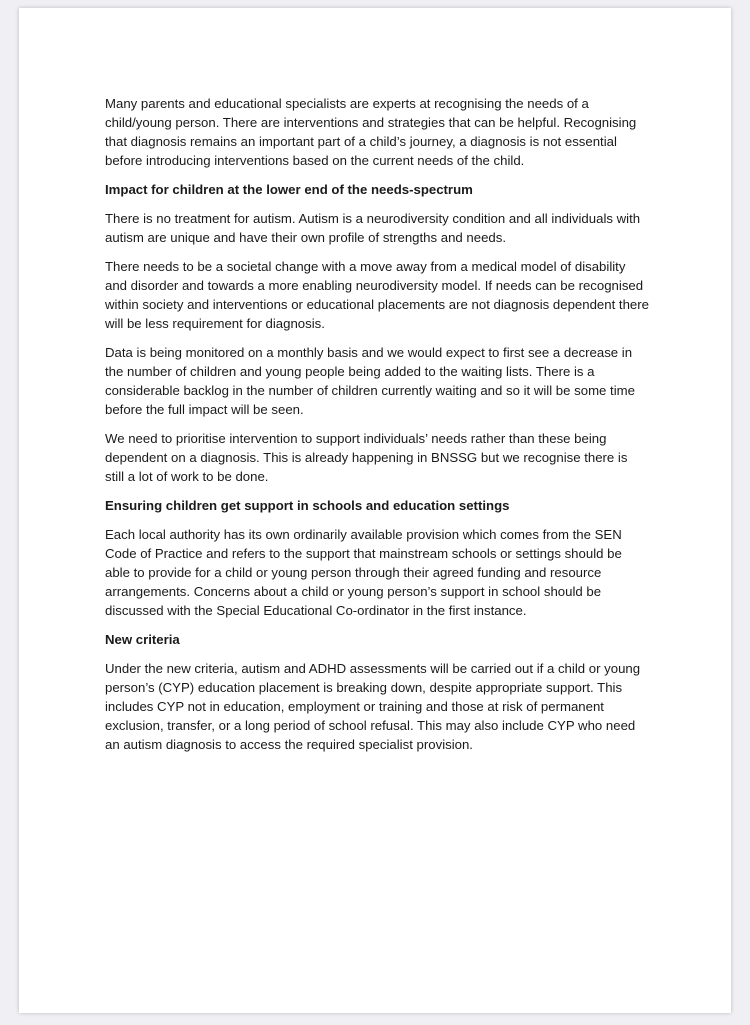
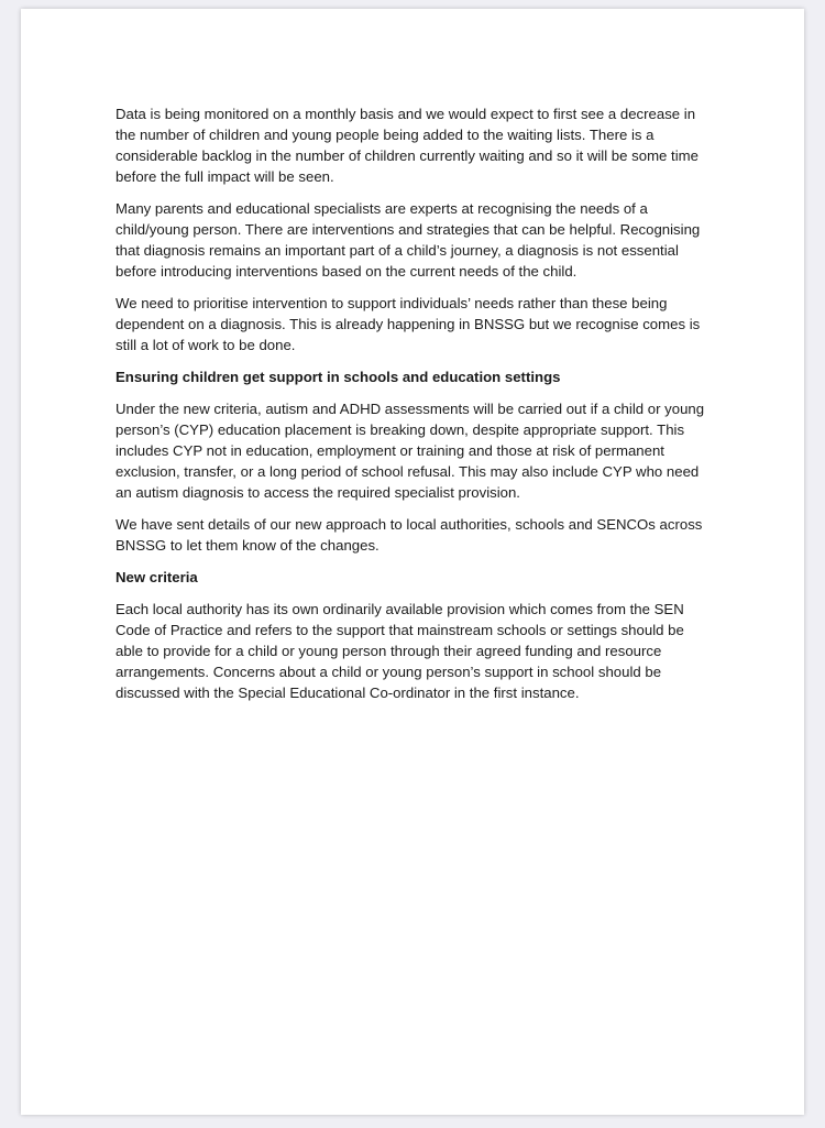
- Many parents and educational specialists are experts at recognising the needs of a child/young person. There are interventions and strategies that can be helpful. Recognising that diagnosis remains an important part of a child’s journey, a diagnosis is not essential before introducing interventions based on the current needs of the child.
+ Data is being monitored on a monthly basis and we would expect to first see a decrease in the number of children and young people being added to the waiting lists. There is a considerable backlog in the number of children currently waiting and so it will be some time before the full impact will be seen.
- Impact for children at the lower end of the needs-spectrum
- There is no treatment for autism. Autism is a neurodiversity condition and all individuals with autism are unique and have their own profile of strengths and needs.
- There needs to be a societal change with a move away from a medical model of disability and disorder and towards a more enabling neurodiversity model. If needs can be recognised within society and interventions or educational placements are not diagnosis dependent there will be less requirement for diagnosis.
- Data is being monitored on a monthly basis and we would expect to first see a decrease in the number of children and young people being added to the waiting lists. There is a considerable backlog in the number of children currently waiting and so it will be some time before the full impact will be seen.
+ Many parents and educational specialists are experts at recognising the needs of a child/young person. There are interventions and strategies that can be helpful. Recognising that diagnosis remains an important part of a child’s journey, a diagnosis is not essential before introducing interventions based on the current needs of the child.
- We need to prioritise intervention to support individuals’ needs rather than these being dependent on a diagnosis. This is already happening in BNSSG but we recognise there is still a lot of work to be done.
+ We need to prioritise intervention to support individuals’ needs rather than these being dependent on a diagnosis. This is already happening in BNSSG but we recognise comes is still a lot of work to be done.
  Ensuring children get support in schools and education settings
- Each local authority has its own ordinarily available provision which comes from the SEN Code of Practice and refers to the support that mainstream schools or settings should be able to provide for a child or young person through their agreed funding and resource arrangements. Concerns about a child or young person’s support in school should be discussed with the Special Educational Co-ordinator in the first instance.
+ Under the new criteria, autism and ADHD assessments will be carried out if a child or young person’s (CYP) education placement is breaking down, despite appropriate support. This includes CYP not in education, employment or training and those at risk of permanent exclusion, transfer, or a long period of school refusal. This may also include CYP who need an autism diagnosis to access the required specialist provision.
+ We have sent details of our new approach to local authorities, schools and SENCOs across BNSSG to let them know of the changes.
  New criteria
- Under the new criteria, autism and ADHD assessments will be carried out if a child or young person’s (CYP) education placement is breaking down, despite appropriate support. This includes CYP not in education, employment or training and those at risk of permanent exclusion, transfer, or a long period of school refusal. This may also include CYP who need an autism diagnosis to access the required specialist provision.
+ Each local authority has its own ordinarily available provision which comes from the SEN Code of Practice and refers to the support that mainstream schools or settings should be able to provide for a child or young person through their agreed funding and resource arrangements. Concerns about a child or young person’s support in school should be discussed with the Special Educational Co-ordinator in the first instance.
